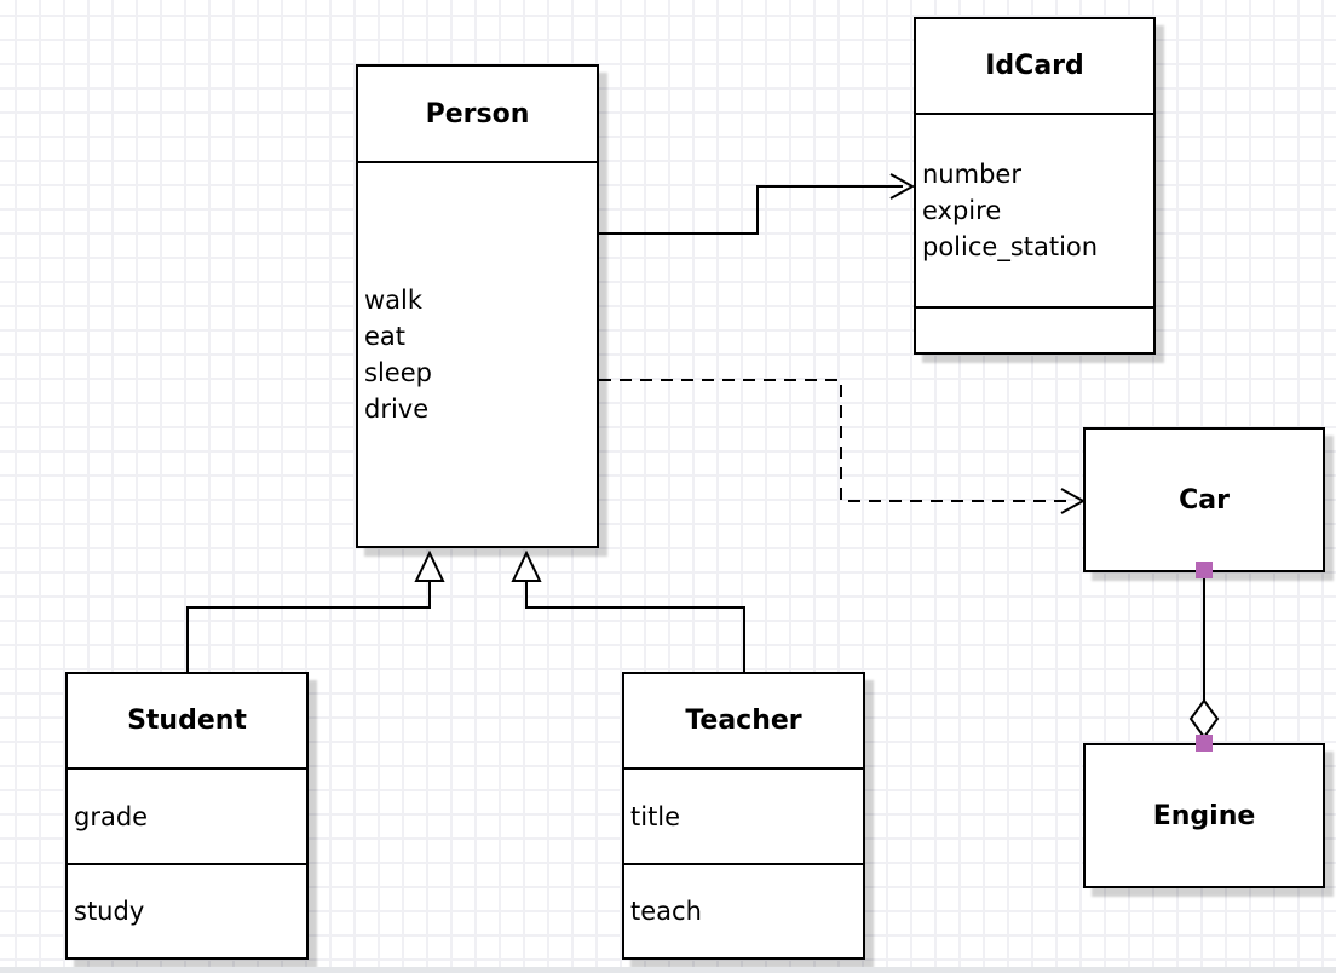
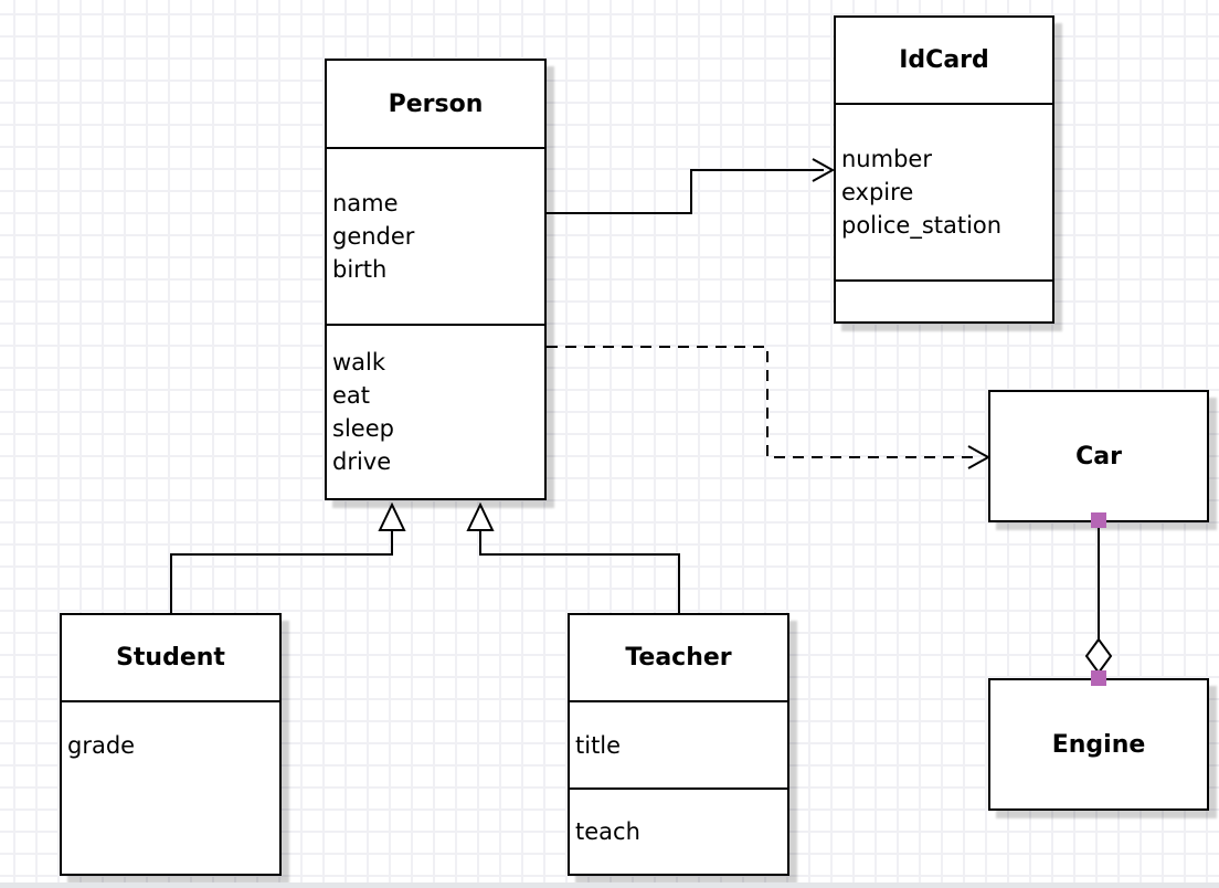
  Person
+ name
+ gender
+ birth
  walk
  eat
  sleep
  drive
  IdCard
  number
  expire
  police_station
  Student
  grade
- study
  Teacher
  title
  teach
  Car
  Engine
